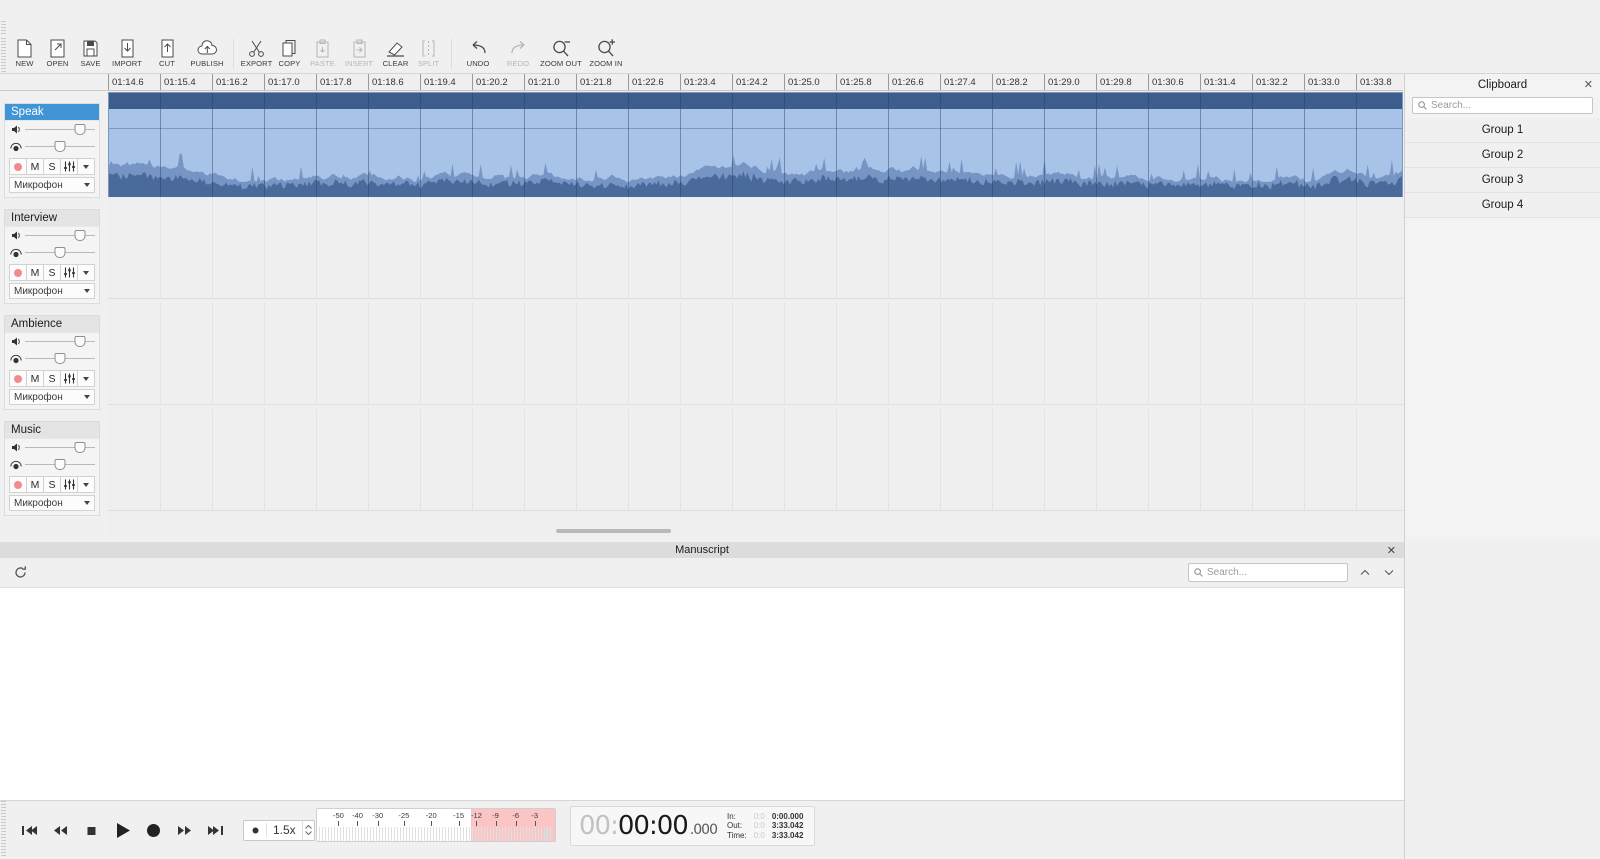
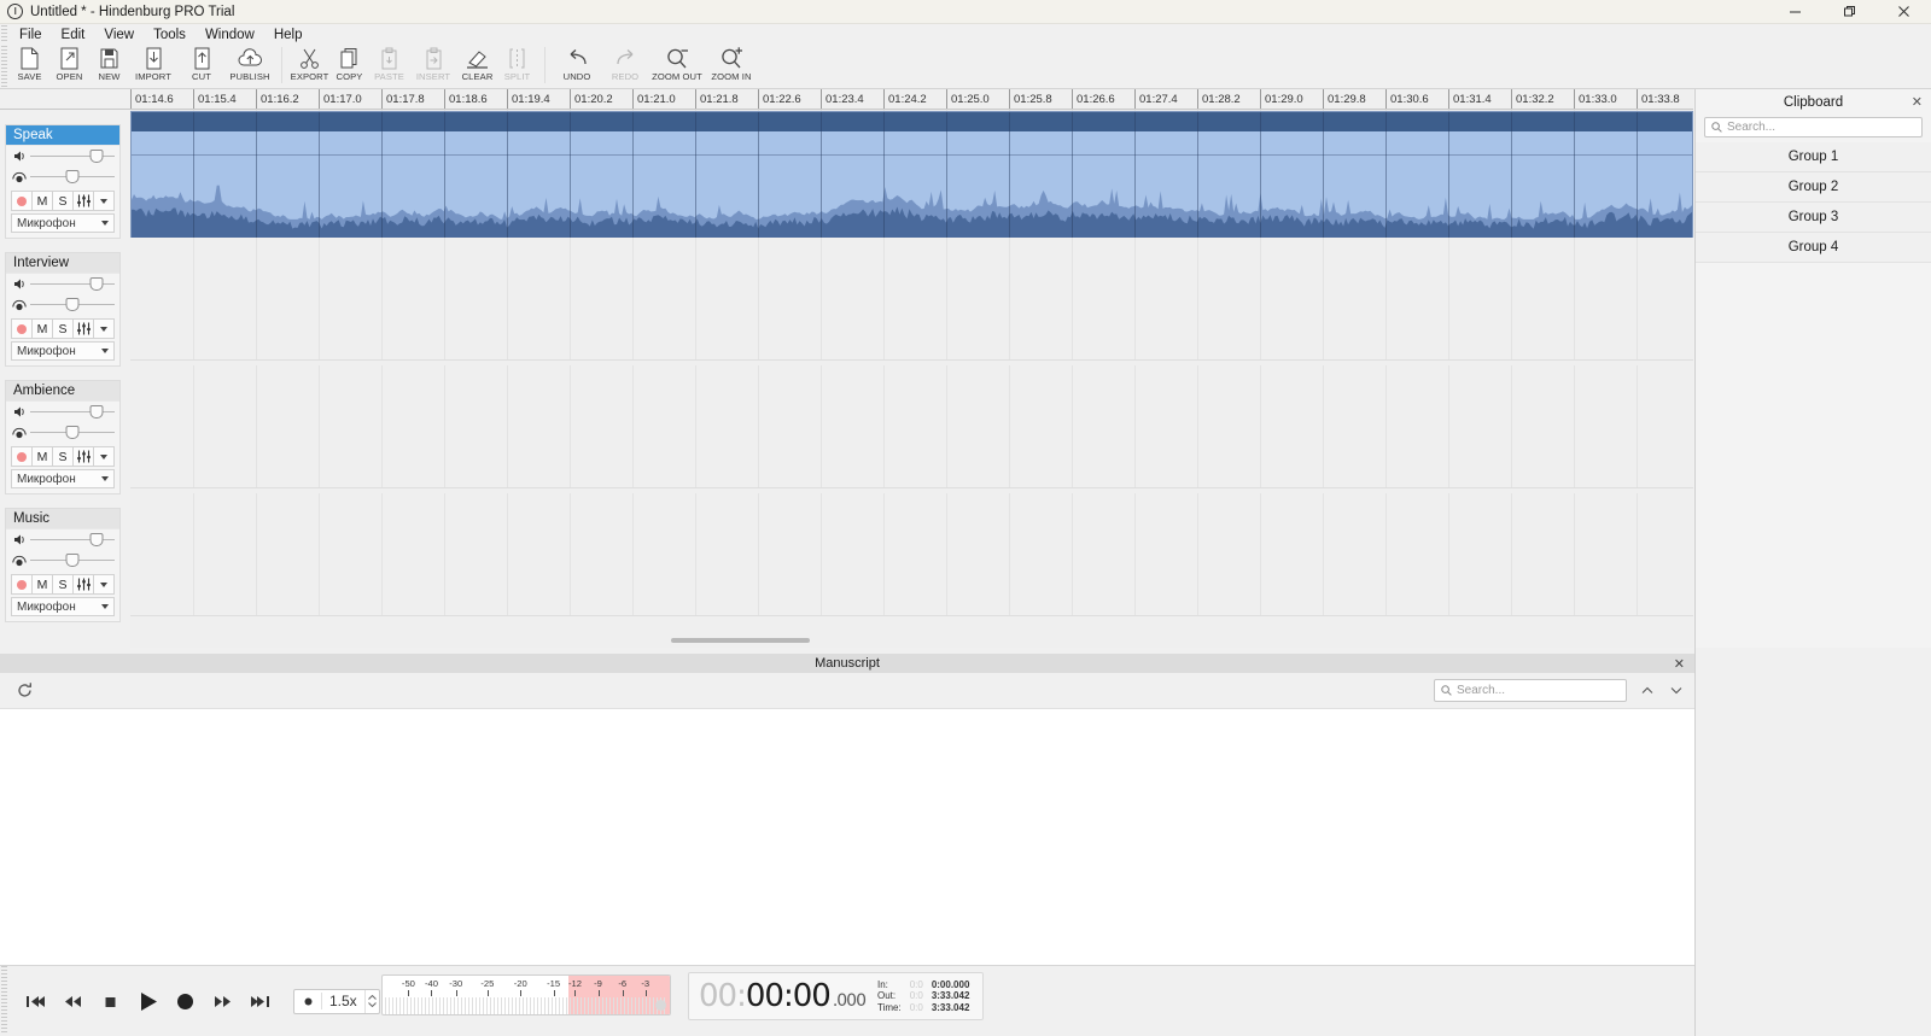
+ Untitled * - Hindenburg PRO Trial
+ File
+ Edit
+ View
+ Tools
+ Window
+ Help
- NEW
+ SAVE
  OPEN
- SAVE
+ NEW
  IMPORT
  CUT
  PUBLISH
  EXPORT
  COPY
  PASTE
  INSERT
  CLEAR
  SPLIT
  UNDO
  REDO
  ZOOM OUT
  ZOOM IN
  01:14.6
  01:15.4
  01:16.2
  01:17.0
  01:17.8
  01:18.6
  01:19.4
  01:20.2
  01:21.0
  01:21.8
  01:22.6
  01:23.4
  01:24.2
  01:25.0
  01:25.8
  01:26.6
  01:27.4
  01:28.2
  01:29.0
  01:29.8
  01:30.6
  01:31.4
  01:32.2
  01:33.0
  01:33.8
  Speak
  M
  S
  Микрофон
  Interview
  M
  S
  Микрофон
  Ambience
  M
  S
  Микрофон
  Music
  M
  S
  Микрофон
  Clipboard
  ✕
  Search...
  Group 1
  Group 2
  Group 3
  Group 4
  Manuscript
  ✕
  Search...
  1.5x
  -50
  -40
  -30
  -25
  -20
  -15
  -12
  -9
  -6
  -3
  00
  :
  00
  :
  00
  .000
  In:
  0:0
  0:00.000
  Out:
  0:0
  3:33.042
  Time:
  0:0
  3:33.042
